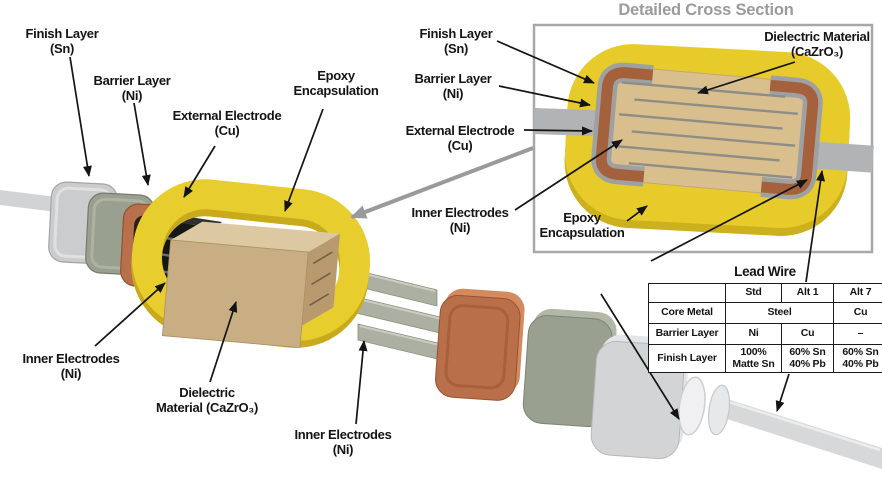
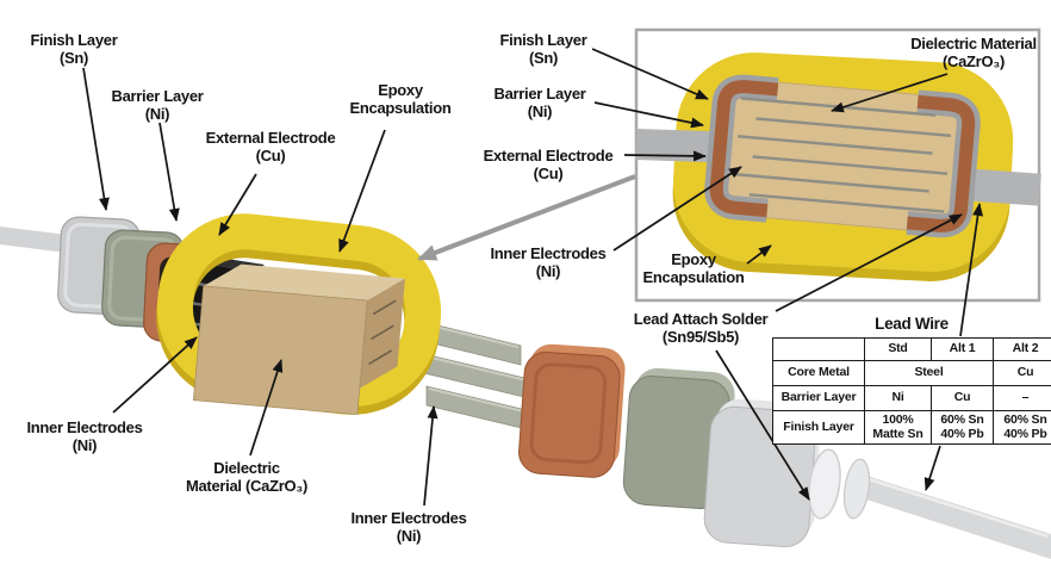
- Detailed Cross Section
  Finish Layer
  (Sn)
  Barrier Layer
  (Ni)
  External Electrode
  (Cu)
  Epoxy
  Encapsulation
  Inner Electrodes
  (Ni)
  Dielectric
  Material (CaZrO₃)
  Inner Electrodes
  (Ni)
  Finish Layer
  (Sn)
  Barrier Layer
  (Ni)
  External Electrode
  (Cu)
  Inner Electrodes
  (Ni)
  Epoxy
  Encapsulation
  Dielectric Material
  (CaZrO₃)
+ Lead Attach Solder
+ (Sn95/Sb5)
  Lead Wire
- 	Std	Alt 1	Alt 7
+ 	Std	Alt 1	Alt 2
  Core Metal	Steel	Cu
  Barrier Layer	Ni	Cu	–
  Finish Layer	100% Matte Sn	60% Sn 40% Pb	60% Sn 40% Pb
